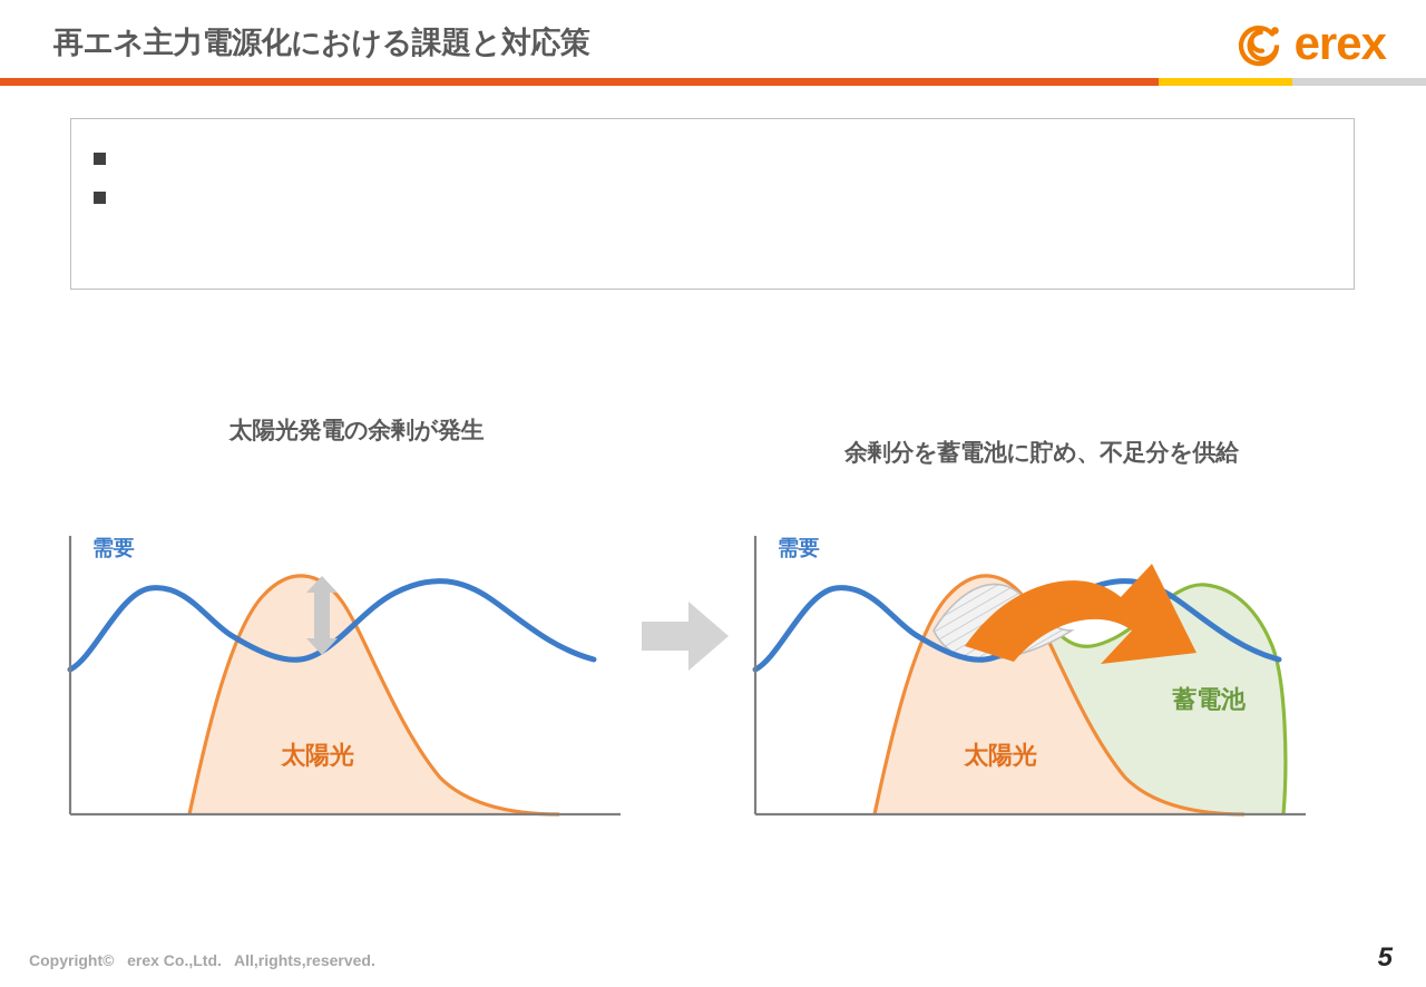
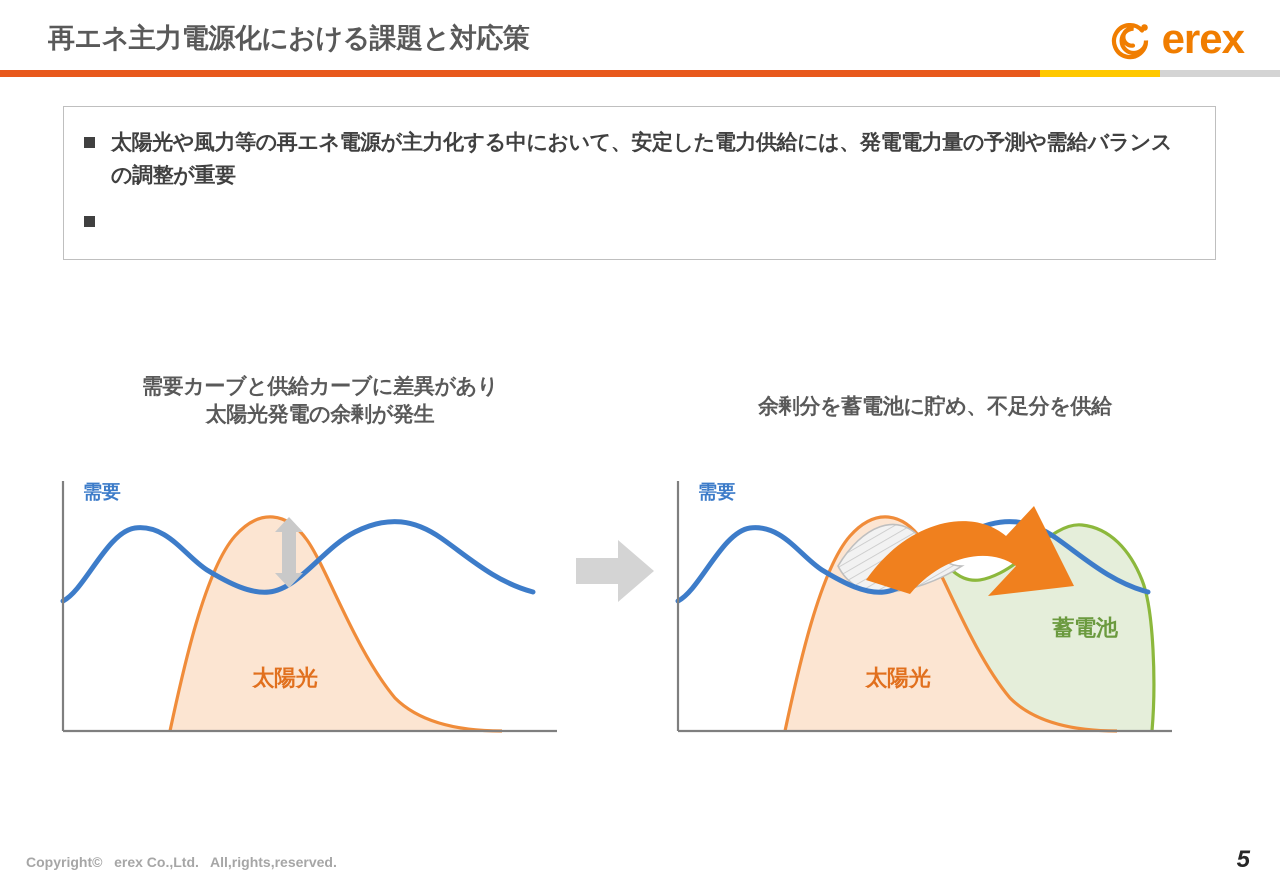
  再エネ主力電源化における課題と対応策
  erex
+ 太陽光や風力等の再エネ電源が主力化する中において、安定した電力供給には、発電電力量の予測や需給バランスの調整が重要
+ 需要カーブと供給カーブに差異があり
  太陽光発電の余剰が発生
  余剰分を蓄電池に貯め、不足分を供給
  需要
  太陽光
  需要
  太陽光
  蓄電池
  Copyright© erex Co.,Ltd. All,rights,reserved.
  5
